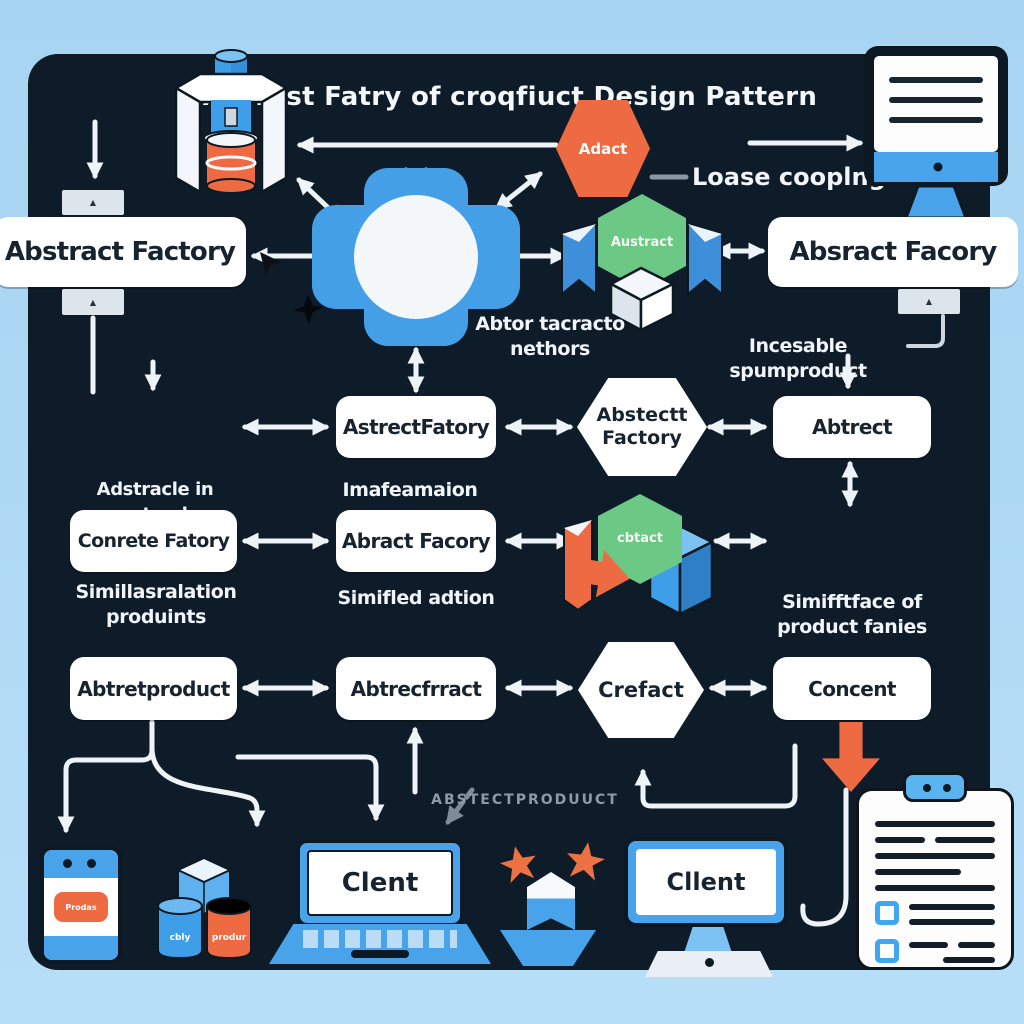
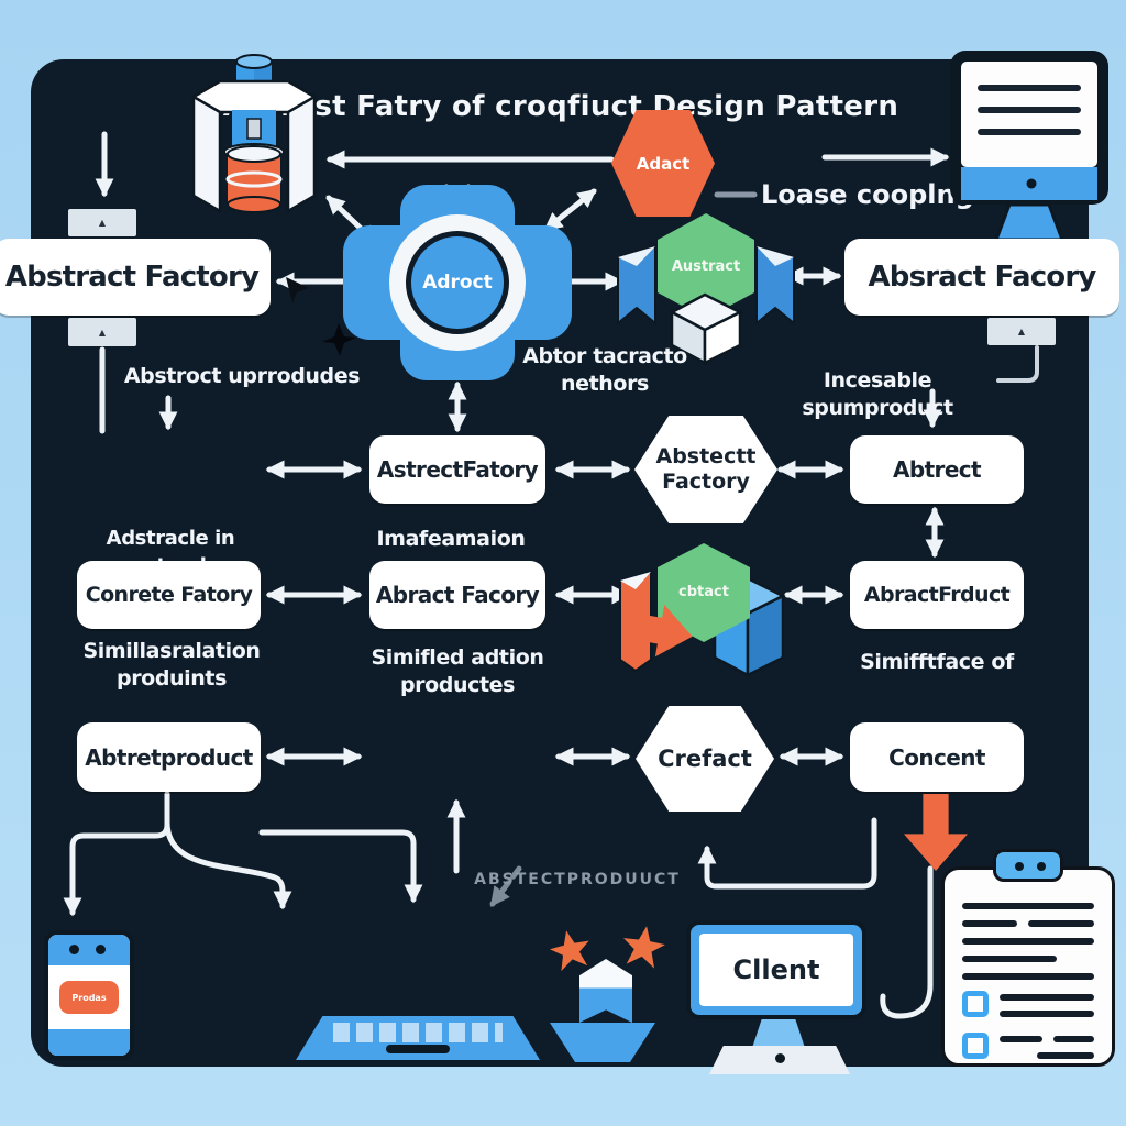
  st Fatry of croqfiuct Design Pattern
  Adact
  Loase coopln
  ▲
  Abstract Factory
  ▲
+ Adroct
  Austract
  Absract Facory
  ▲
+ Abstroct uprrodudes
  Abtor tacracto
  nethors
  Incesable spumproduct
  AstrectFatory
  Abstectt
  Factory
  Abtrect
  Imafeamaion
  Conrete Fatory
  Abract Facory
  cbtact
+ AbractFrduct
  Simillasralation
  produints
  Simifled adtion
+ productes
  Simifftface of
- product fanies
  Abtretproduct
- Abtrecfrract
  Crefact
  Concent
  ABSTECTPRODUUCT
  Prodas
- cbly
- produr
- Clent
  Cllent
